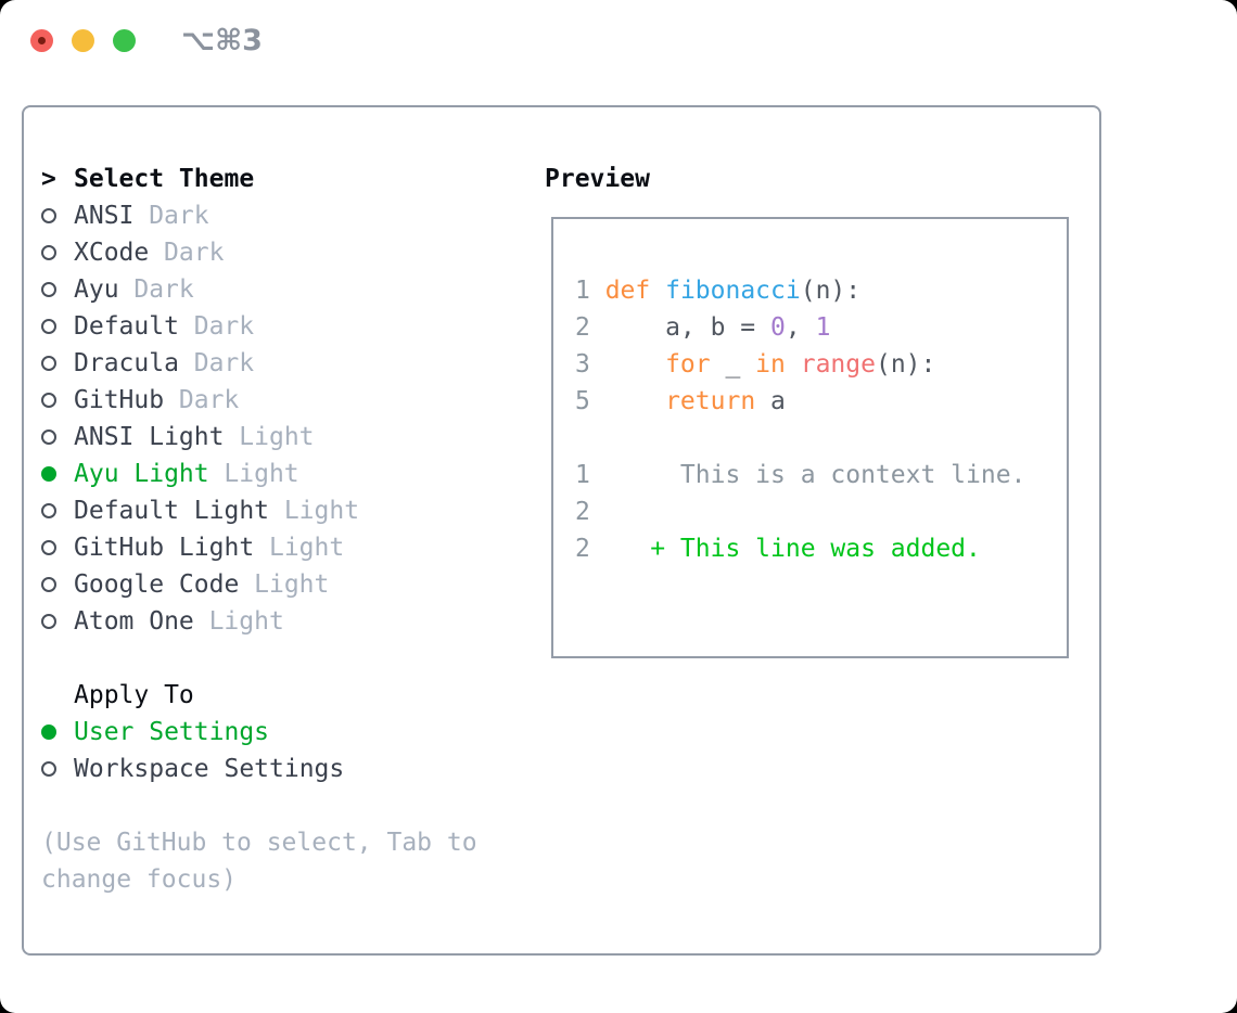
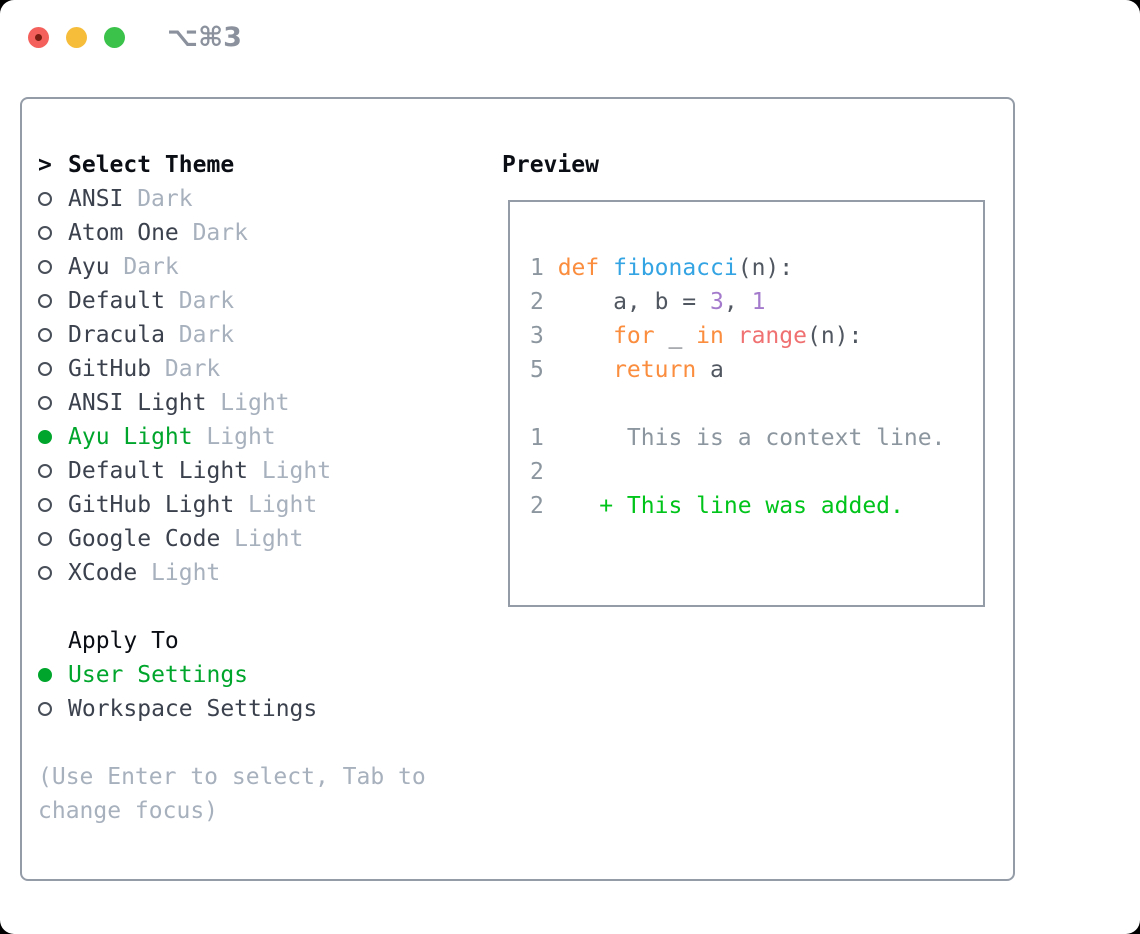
  ⌥⌘3
  >
  Select Theme
  ANSI
  Dark
- XCode
+ Atom One
  Dark
  Ayu
  Dark
  Default
  Dark
  Dracula
  Dark
  GitHub
  Dark
  ANSI Light
  Light
  Ayu Light
  Light
  Default Light
  Light
  GitHub Light
  Light
  Google Code
  Light
- Atom One
+ XCode
  Light
  Apply To
  User Settings
  Workspace Settings
- (Use GitHub to select, Tab to
+ (Use Enter to select, Tab to
  change focus)
  Preview
  1
  def fibonacci(n):
  2
- a, b = 0, 1
+ a, b = 3, 1
  3
  for _ in range(n):
  5
  return a
  1
  This is a context line.
  2
  2
  + This line was added.
